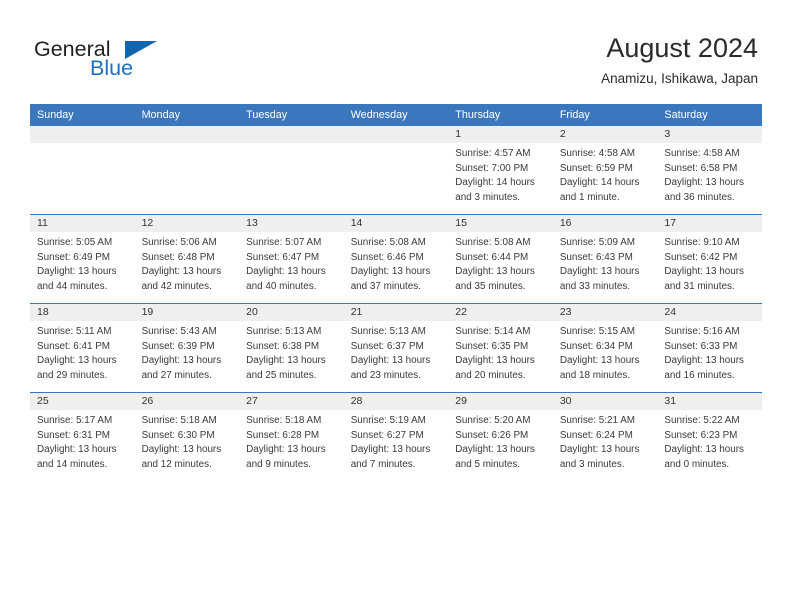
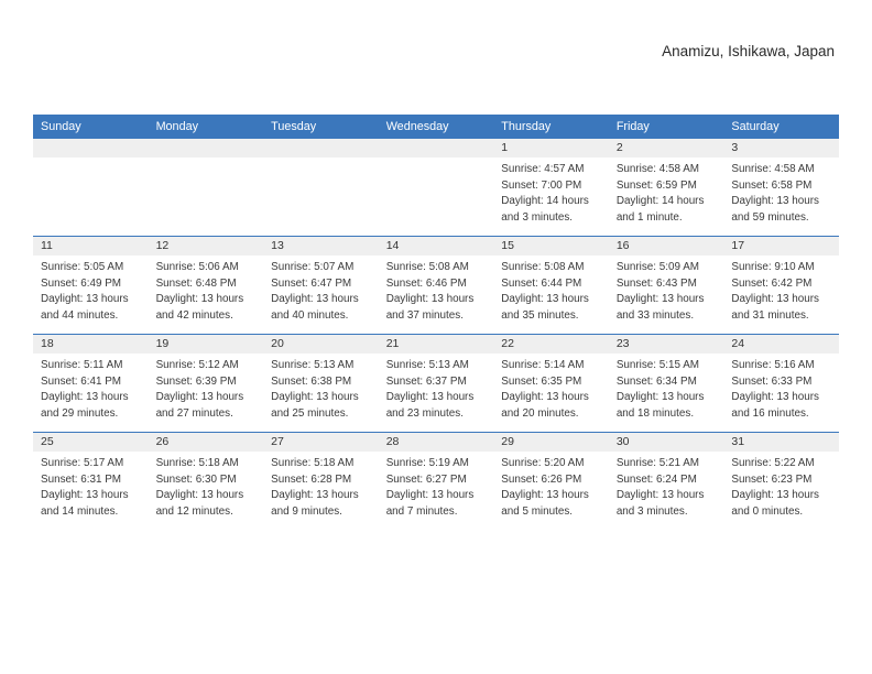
- General
- Blue
- August 2024
  Anamizu, Ishikawa, Japan
  Sunday	Monday	Tuesday	Wednesday	Thursday	Friday	Saturday
- 				1Sunrise: 4:57 AMSunset: 7:00 PMDaylight: 14 hoursand 3 minutes.	2Sunrise: 4:58 AMSunset: 6:59 PMDaylight: 14 hoursand 1 minute.	3Sunrise: 4:58 AMSunset: 6:58 PMDaylight: 13 hoursand 36 minutes.
+ 				1Sunrise: 4:57 AMSunset: 7:00 PMDaylight: 14 hoursand 3 minutes.	2Sunrise: 4:58 AMSunset: 6:59 PMDaylight: 14 hoursand 1 minute.	3Sunrise: 4:58 AMSunset: 6:58 PMDaylight: 13 hoursand 59 minutes.
  11Sunrise: 5:05 AMSunset: 6:49 PMDaylight: 13 hoursand 44 minutes.	12Sunrise: 5:06 AMSunset: 6:48 PMDaylight: 13 hoursand 42 minutes.	13Sunrise: 5:07 AMSunset: 6:47 PMDaylight: 13 hoursand 40 minutes.	14Sunrise: 5:08 AMSunset: 6:46 PMDaylight: 13 hoursand 37 minutes.	15Sunrise: 5:08 AMSunset: 6:44 PMDaylight: 13 hoursand 35 minutes.	16Sunrise: 5:09 AMSunset: 6:43 PMDaylight: 13 hoursand 33 minutes.	17Sunrise: 9:10 AMSunset: 6:42 PMDaylight: 13 hoursand 31 minutes.
- 18Sunrise: 5:11 AMSunset: 6:41 PMDaylight: 13 hoursand 29 minutes.	19Sunrise: 5:43 AMSunset: 6:39 PMDaylight: 13 hoursand 27 minutes.	20Sunrise: 5:13 AMSunset: 6:38 PMDaylight: 13 hoursand 25 minutes.	21Sunrise: 5:13 AMSunset: 6:37 PMDaylight: 13 hoursand 23 minutes.	22Sunrise: 5:14 AMSunset: 6:35 PMDaylight: 13 hoursand 20 minutes.	23Sunrise: 5:15 AMSunset: 6:34 PMDaylight: 13 hoursand 18 minutes.	24Sunrise: 5:16 AMSunset: 6:33 PMDaylight: 13 hoursand 16 minutes.
+ 18Sunrise: 5:11 AMSunset: 6:41 PMDaylight: 13 hoursand 29 minutes.	19Sunrise: 5:12 AMSunset: 6:39 PMDaylight: 13 hoursand 27 minutes.	20Sunrise: 5:13 AMSunset: 6:38 PMDaylight: 13 hoursand 25 minutes.	21Sunrise: 5:13 AMSunset: 6:37 PMDaylight: 13 hoursand 23 minutes.	22Sunrise: 5:14 AMSunset: 6:35 PMDaylight: 13 hoursand 20 minutes.	23Sunrise: 5:15 AMSunset: 6:34 PMDaylight: 13 hoursand 18 minutes.	24Sunrise: 5:16 AMSunset: 6:33 PMDaylight: 13 hoursand 16 minutes.
  25Sunrise: 5:17 AMSunset: 6:31 PMDaylight: 13 hoursand 14 minutes.	26Sunrise: 5:18 AMSunset: 6:30 PMDaylight: 13 hoursand 12 minutes.	27Sunrise: 5:18 AMSunset: 6:28 PMDaylight: 13 hoursand 9 minutes.	28Sunrise: 5:19 AMSunset: 6:27 PMDaylight: 13 hoursand 7 minutes.	29Sunrise: 5:20 AMSunset: 6:26 PMDaylight: 13 hoursand 5 minutes.	30Sunrise: 5:21 AMSunset: 6:24 PMDaylight: 13 hoursand 3 minutes.	31Sunrise: 5:22 AMSunset: 6:23 PMDaylight: 13 hoursand 0 minutes.
